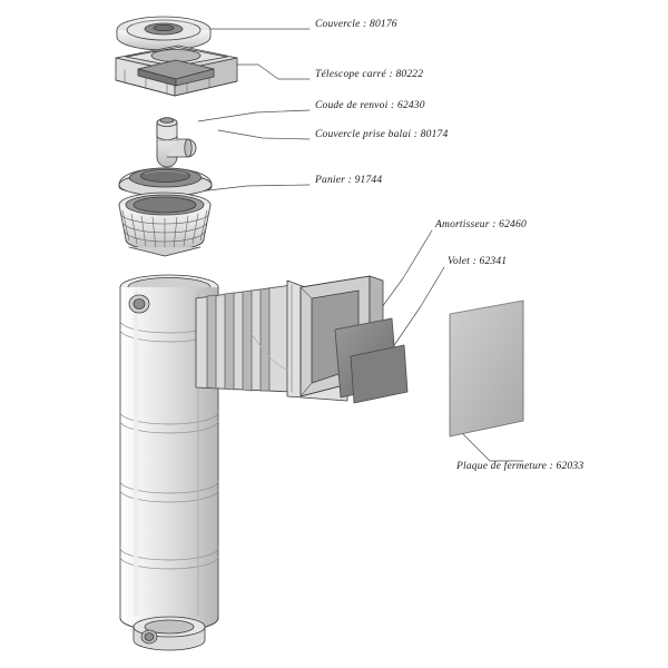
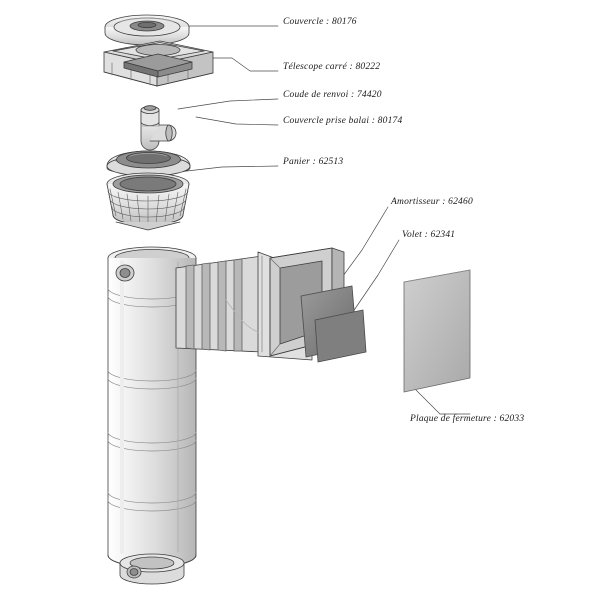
  Couvercle : 80176
  Télescope carré : 80222
- Coude de renvoi : 62430
+ Coude de renvoi : 74420
  Couvercle prise balai : 80174
- Panier : 91744
+ Panier : 62513
  Amortisseur : 62460
  Volet : 62341
  Plaque de fermeture : 62033
